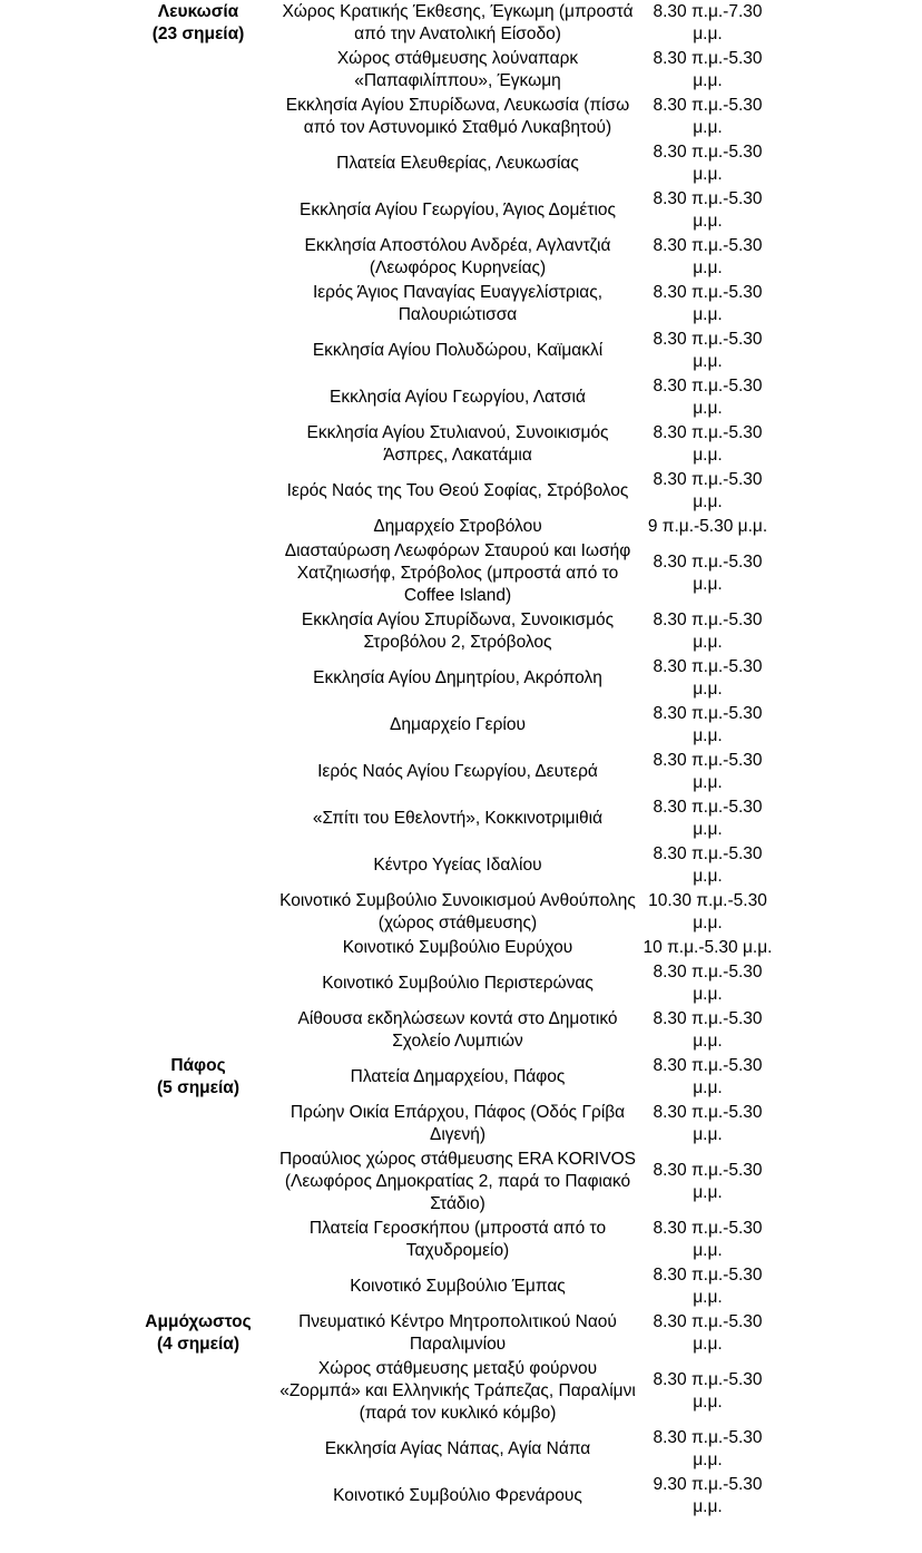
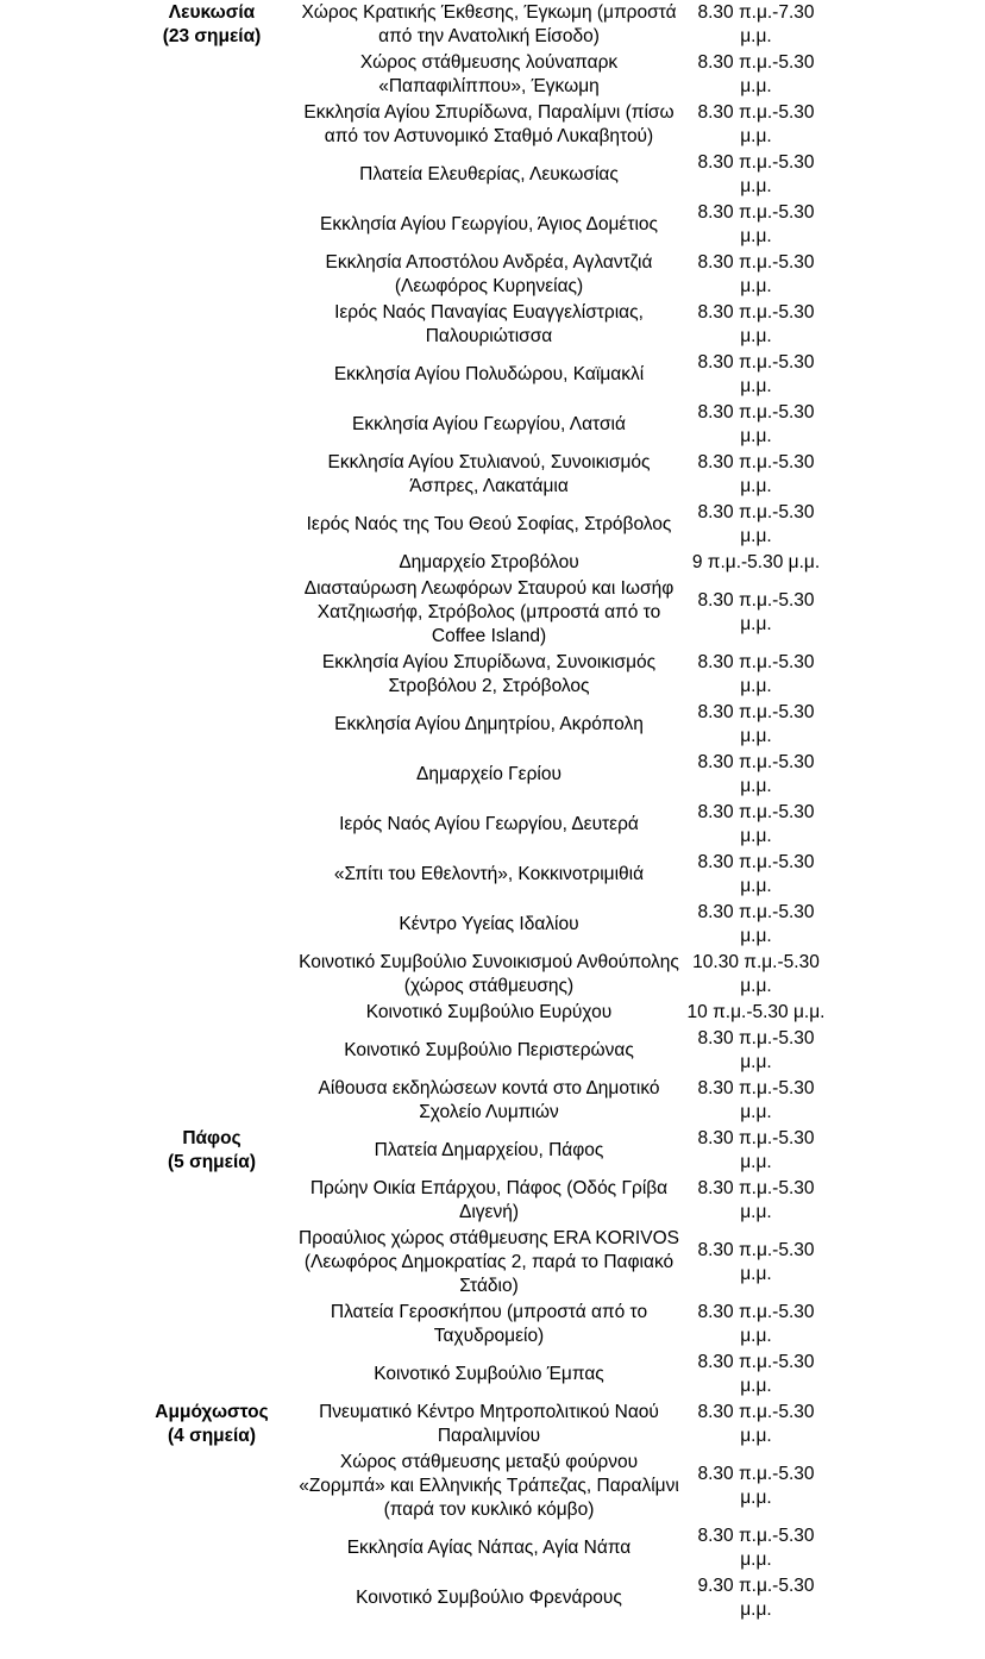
  Λευκωσία(23 σημεία)	Χώρος Κρατικής Έκθεσης, Έγκωμη (μπροστά από την Ανατολική Είσοδο)	8.30 π.μ.-7.30 μ.μ.
  Χώρος στάθμευσης λούναπαρκ «Παπαφιλίππου», Έγκωμη	8.30 π.μ.-5.30 μ.μ.
- Εκκλησία Αγίου Σπυρίδωνα, Λευκωσία (πίσω από τον Αστυνομικό Σταθμό Λυκαβητού)	8.30 π.μ.-5.30 μ.μ.
+ Εκκλησία Αγίου Σπυρίδωνα, Παραλίμνι (πίσω από τον Αστυνομικό Σταθμό Λυκαβητού)	8.30 π.μ.-5.30 μ.μ.
  Πλατεία Ελευθερίας, Λευκωσίας	8.30 π.μ.-5.30 μ.μ.
  Εκκλησία Αγίου Γεωργίου, Άγιος Δομέτιος	8.30 π.μ.-5.30 μ.μ.
  Εκκλησία Αποστόλου Ανδρέα, Αγλαντζιά (Λεωφόρος Κυρηνείας)	8.30 π.μ.-5.30 μ.μ.
- Ιερός Άγιος Παναγίας Ευαγγελίστριας, Παλουριώτισσα	8.30 π.μ.-5.30 μ.μ.
+ Ιερός Ναός Παναγίας Ευαγγελίστριας, Παλουριώτισσα	8.30 π.μ.-5.30 μ.μ.
  Εκκλησία Αγίου Πολυδώρου, Καϊμακλί	8.30 π.μ.-5.30 μ.μ.
  Εκκλησία Αγίου Γεωργίου, Λατσιά	8.30 π.μ.-5.30 μ.μ.
  Εκκλησία Αγίου Στυλιανού, Συνοικισμός Άσπρες, Λακατάμια	8.30 π.μ.-5.30 μ.μ.
  Ιερός Ναός της Του Θεού Σοφίας, Στρόβολος	8.30 π.μ.-5.30 μ.μ.
  Δημαρχείο Στροβόλου	9 π.μ.-5.30 μ.μ.
  Διασταύρωση Λεωφόρων Σταυρού και Ιωσήφ Χατζηιωσήφ, Στρόβολος (μπροστά από το Coffee Island)	8.30 π.μ.-5.30 μ.μ.
  Εκκλησία Αγίου Σπυρίδωνα, Συνοικισμός Στροβόλου 2, Στρόβολος	8.30 π.μ.-5.30 μ.μ.
  Εκκλησία Αγίου Δημητρίου, Ακρόπολη	8.30 π.μ.-5.30 μ.μ.
  Δημαρχείο Γερίου	8.30 π.μ.-5.30 μ.μ.
  Ιερός Ναός Αγίου Γεωργίου, Δευτερά	8.30 π.μ.-5.30 μ.μ.
  «Σπίτι του Εθελοντή», Κοκκινοτριμιθιά	8.30 π.μ.-5.30 μ.μ.
  Κέντρο Υγείας Ιδαλίου	8.30 π.μ.-5.30 μ.μ.
  Κοινοτικό Συμβούλιο Συνοικισμού Ανθούπολης (χώρος στάθμευσης)	10.30 π.μ.-5.30 μ.μ.
  Κοινοτικό Συμβούλιο Ευρύχου	10 π.μ.-5.30 μ.μ.
  Κοινοτικό Συμβούλιο Περιστερώνας	8.30 π.μ.-5.30 μ.μ.
  Αίθουσα εκδηλώσεων κοντά στο Δημοτικό Σχολείο Λυμπιών	8.30 π.μ.-5.30 μ.μ.
  Πάφος(5 σημεία)	Πλατεία Δημαρχείου, Πάφος	8.30 π.μ.-5.30 μ.μ.
  Πρώην Οικία Επάρχου, Πάφος (Οδός Γρίβα Διγενή)	8.30 π.μ.-5.30 μ.μ.
  Προαύλιος χώρος στάθμευσης ERA KORIVOS (Λεωφόρος Δημοκρατίας 2, παρά το Παφιακό Στάδιο)	8.30 π.μ.-5.30 μ.μ.
  Πλατεία Γεροσκήπου (μπροστά από το Ταχυδρομείο)	8.30 π.μ.-5.30 μ.μ.
  Κοινοτικό Συμβούλιο Έμπας	8.30 π.μ.-5.30 μ.μ.
  Αμμόχωστος(4 σημεία)	Πνευματικό Κέντρο Μητροπολιτικού Ναού Παραλιμνίου	8.30 π.μ.-5.30 μ.μ.
  Χώρος στάθμευσης μεταξύ φούρνου «Ζορμπά» και Ελληνικής Τράπεζας, Παραλίμνι (παρά τον κυκλικό κόμβο)	8.30 π.μ.-5.30 μ.μ.
  Εκκλησία Αγίας Νάπας, Αγία Νάπα	8.30 π.μ.-5.30 μ.μ.
  Κοινοτικό Συμβούλιο Φρενάρους	9.30 π.μ.-5.30 μ.μ.
